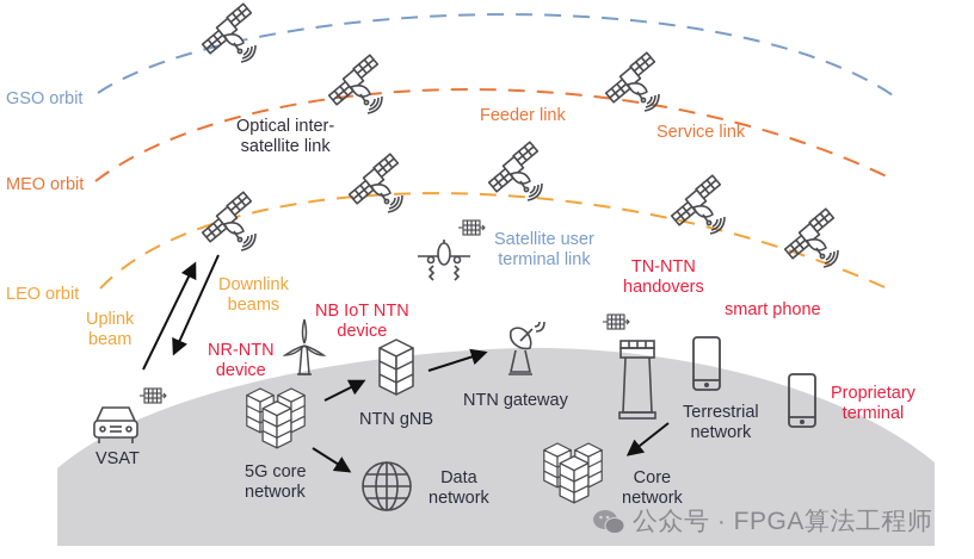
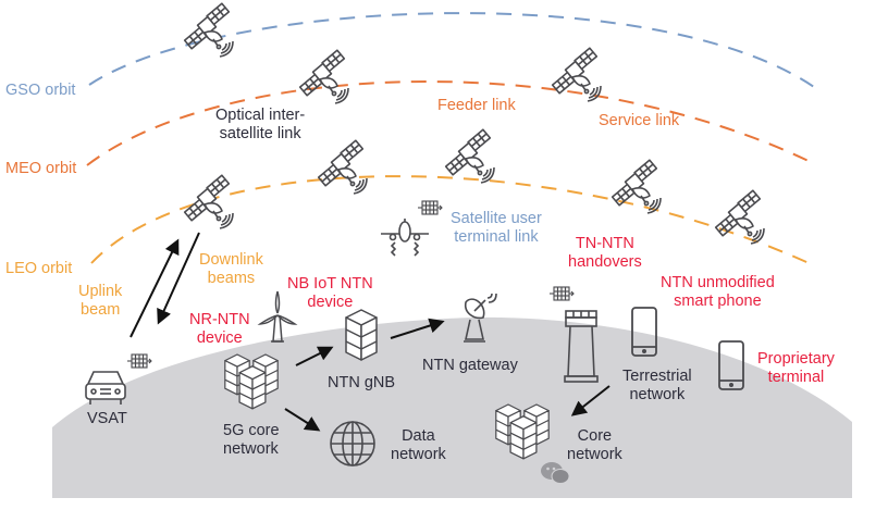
  GSO orbit
  MEO orbit
  LEO orbit
  Optical inter-
  satellite link
  Feeder link
  Service link
  Satellite user
  terminal link
  Uplink
  beam
  Downlink
  beams
  NB IoT NTN
  device
  NR-NTN
  device
  TN-NTN
  handovers
+ NTN unmodified
  smart phone
  Proprietary
  terminal
  VSAT
  5G core
  network
  NTN gNB
  NTN gateway
  Data
  network
  Terrestrial
  network
  Core
  network
- 公众号 · FPGA算法工程师
